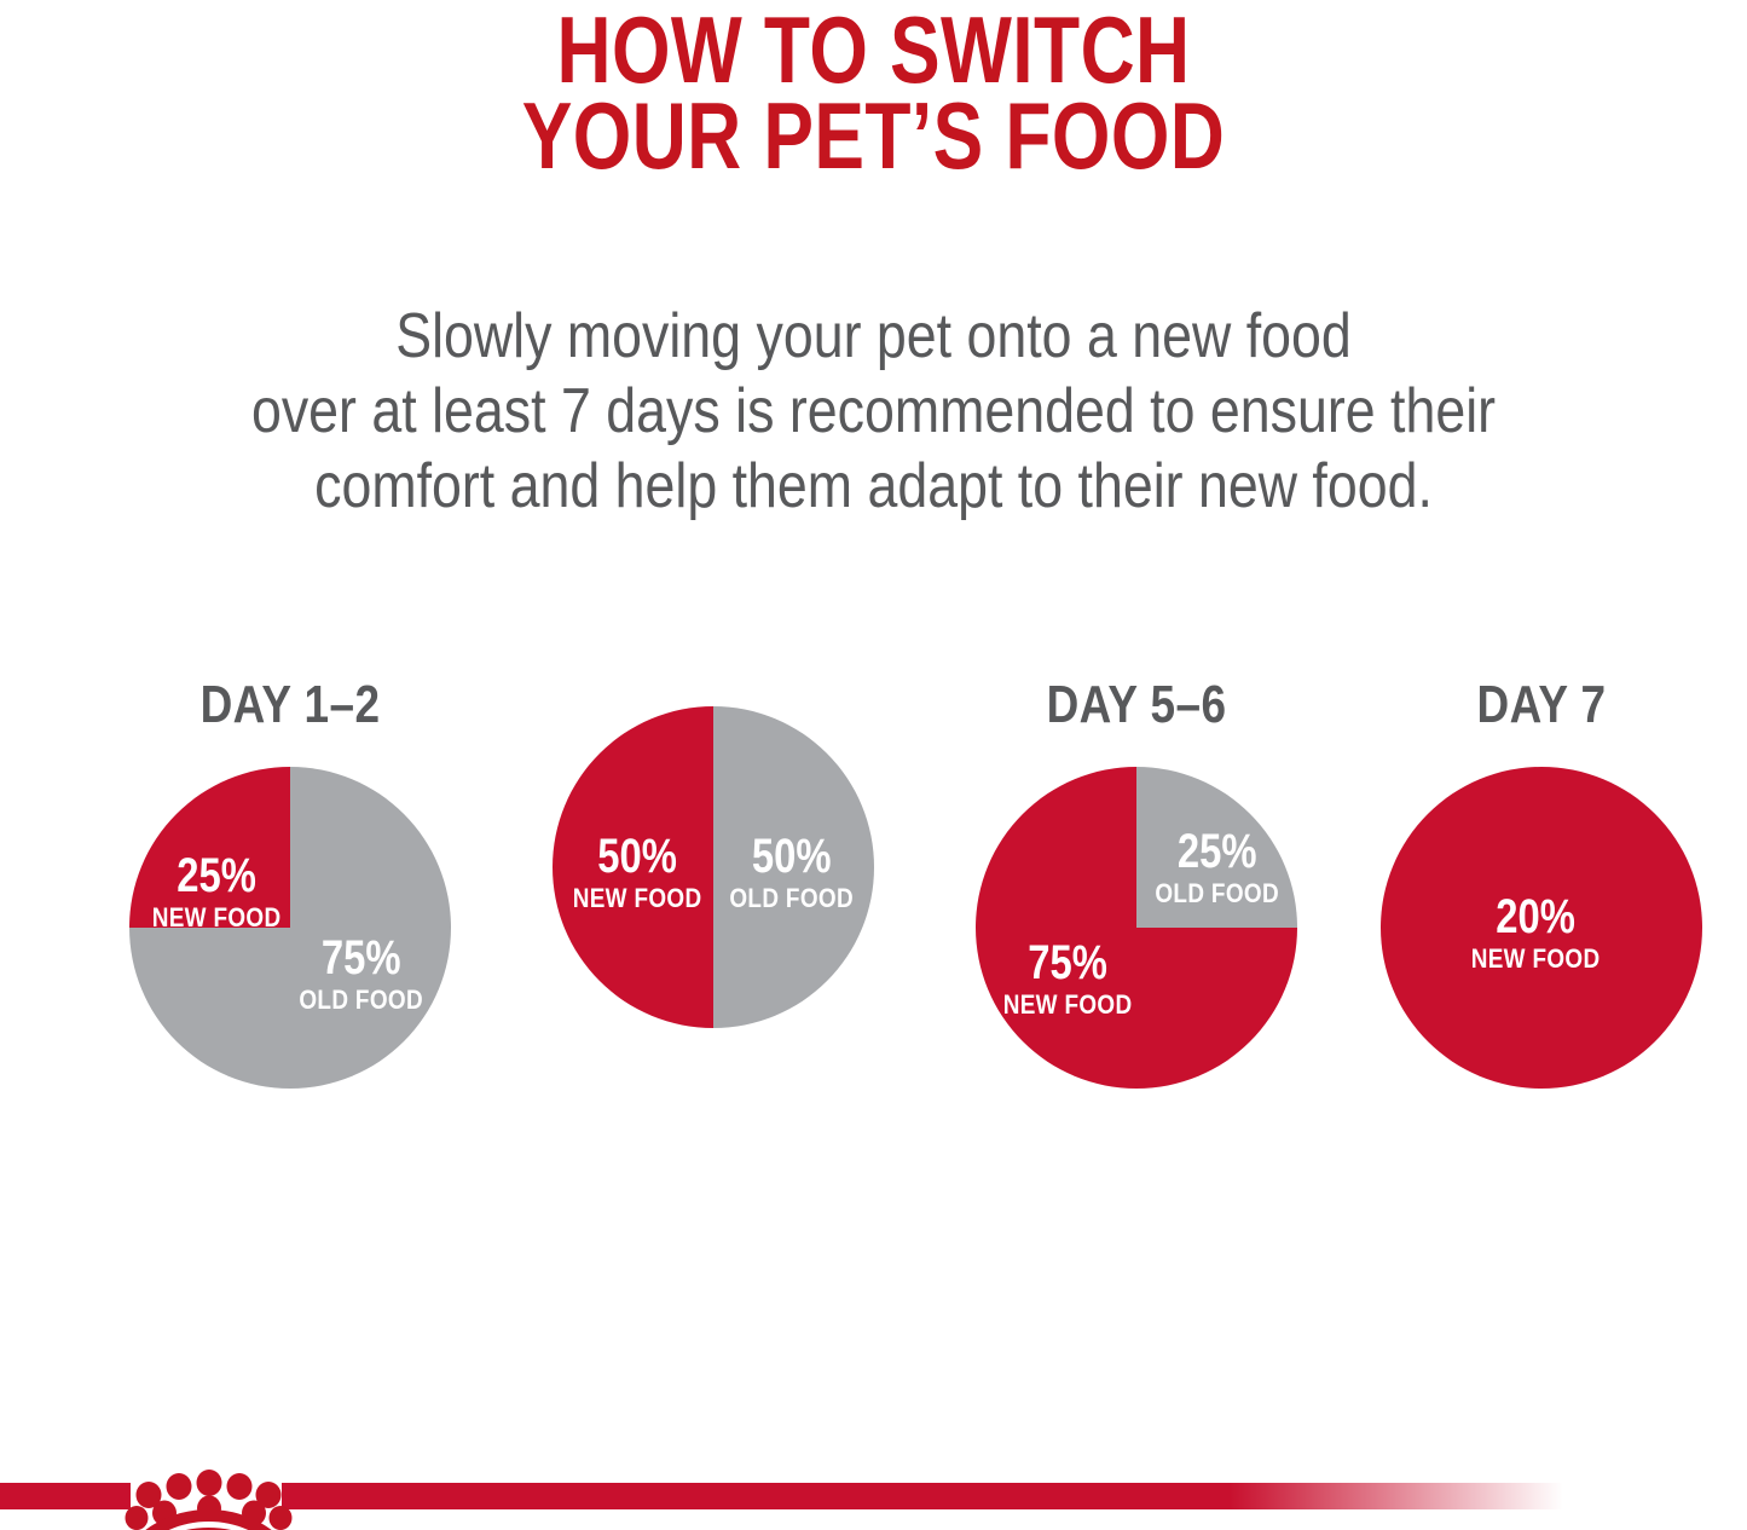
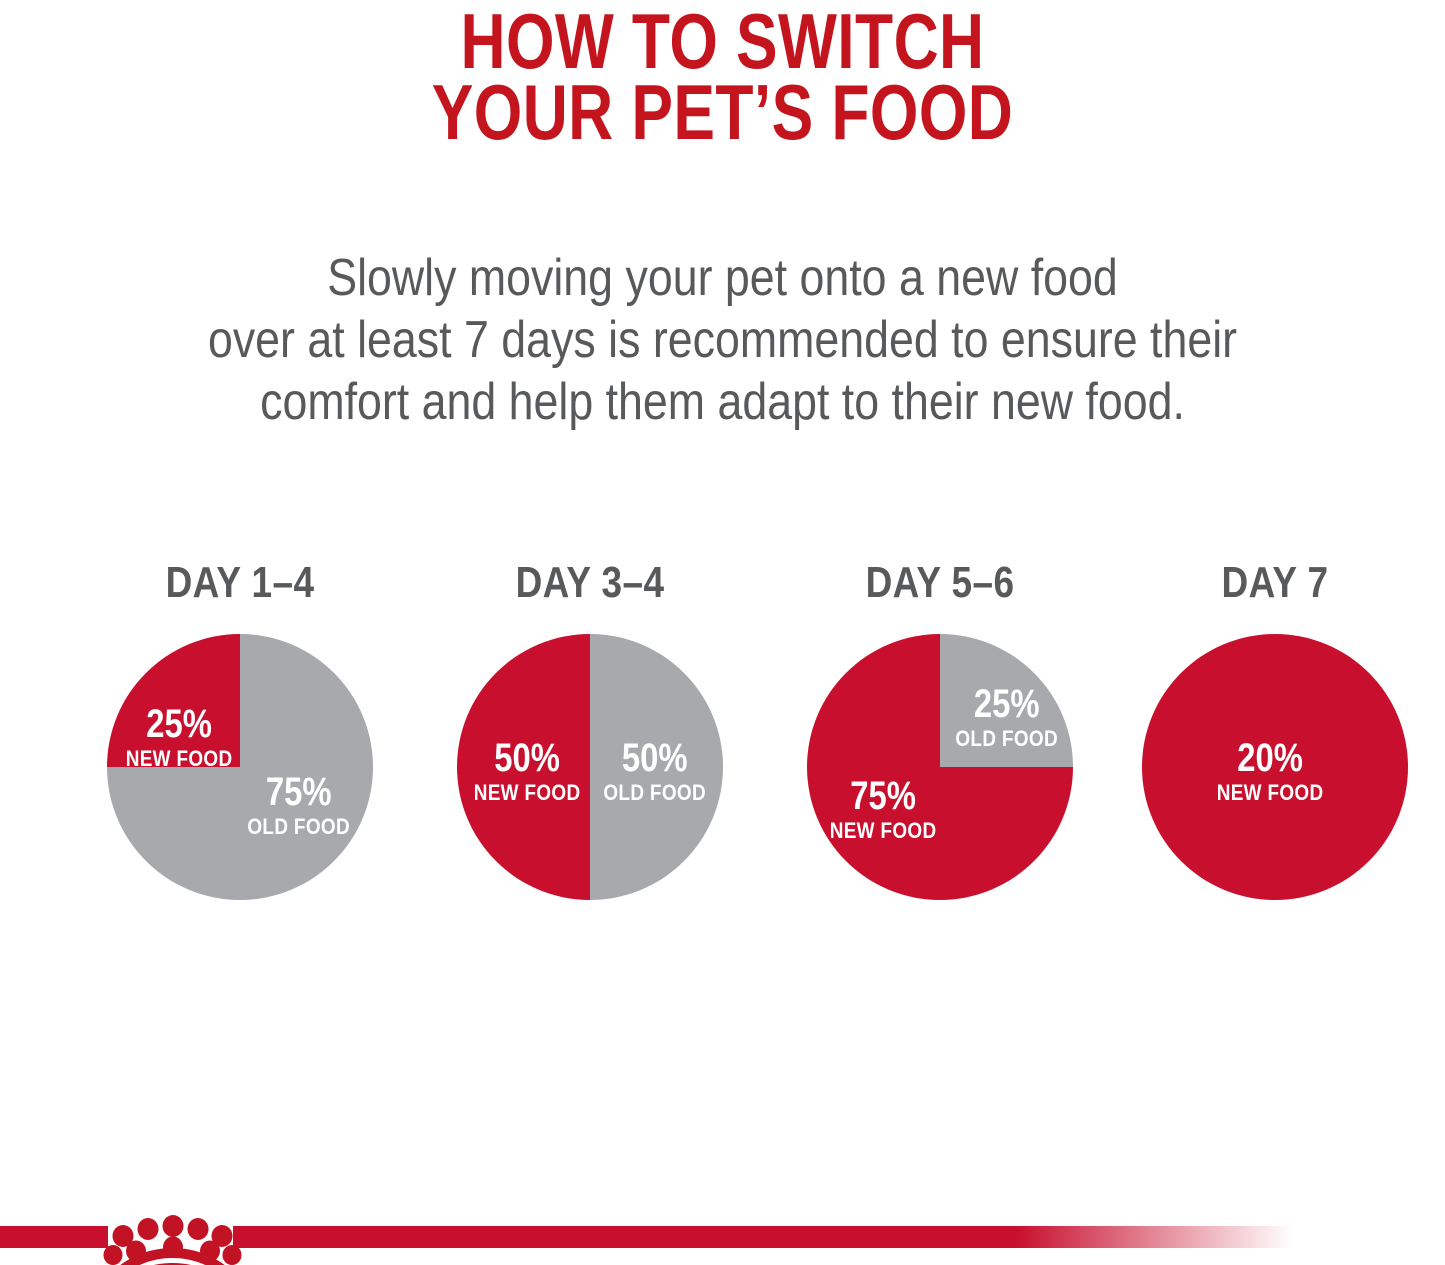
  HOW TO SWITCH
  YOUR PET’S FOOD
  Slowly moving your pet onto a new food
  over at least 7 days is recommended to ensure their
  comfort and help them adapt to their new food.
- DAY 1–2
+ DAY 1–4
  25%
  NEW FOOD
  75%
  OLD FOOD
+ DAY 3–4
  50%
  NEW FOOD
  50%
  OLD FOOD
  DAY 5–6
  25%
  OLD FOOD
  75%
  NEW FOOD
  DAY 7
  20%
  NEW FOOD
